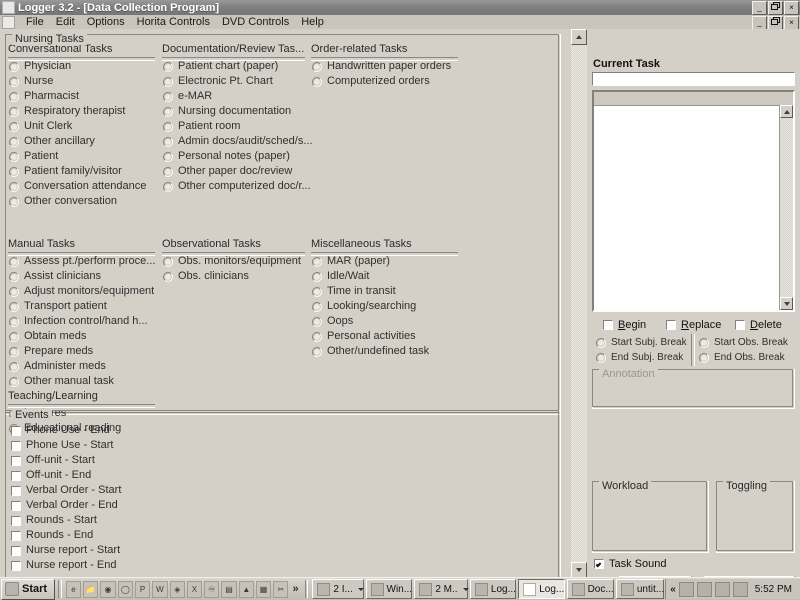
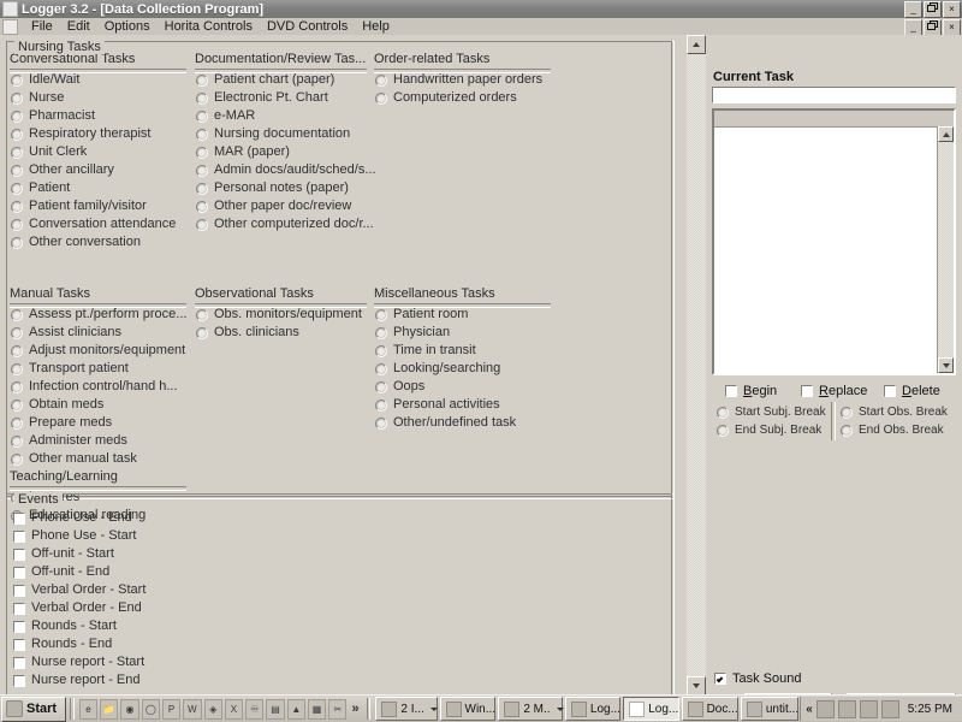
  Logger 3.2 - [Data Collection Program]
  _
  ×
  File
  Edit
  Options
  Horita Controls
  DVD Controls
  Help
  _
  ×
  Nursing Tasks
  Conversational Tasks
- Physician
+ Idle/Wait
  Nurse
  Pharmacist
  Respiratory therapist
  Unit Clerk
  Other ancillary
  Patient
  Patient family/visitor
  Conversation attendance
  Other conversation
  Documentation/Review Tas...
  Patient chart (paper)
  Electronic Pt. Chart
  e-MAR
  Nursing documentation
- Patient room
+ MAR (paper)
  Admin docs/audit/sched/s...
  Personal notes (paper)
  Other paper doc/review
  Other computerized doc/r...
  Order-related Tasks
  Handwritten paper orders
  Computerized orders
  Manual Tasks
  Assess pt./perform proce...
  Assist clinicians
  Adjust monitors/equipment
  Transport patient
  Infection control/hand h...
  Obtain meds
  Prepare meds
  Administer meds
  Other manual task
  Observational Tasks
  Obs. monitors/equipment
  Obs. clinicians
  Miscellaneous Tasks
- MAR (paper)
+ Patient room
- Idle/Wait
+ Physician
  Time in transit
  Looking/searching
  Oops
  Personal activities
  Other/undefined task
  Teaching/Learning
  Educational reading
  Events
  Phone Use - End
  Phone Use - Start
  Off-unit - Start
  Off-unit - End
  Verbal Order - Start
  Verbal Order - End
  Rounds - Start
  Rounds - End
  Nurse report - Start
  Nurse report - End
  Current Task
  Begin
  Replace
  Delete
  Start Subj. Break
  End Subj. Break
  Start Obs. Break
  End Obs. Break
- Annotation
- Workload
- Toggling
  Task Sound
  Start
  e
  📁
  ◉
  ◯
  P
  W
  ◈
  X
  ♾
  ▤
  ▲
  ▦
  ✂
  »
  2 I...
  Win...
  2 M..
  Log...
  Log...
  Doc...
  untit...
  «
- 5:52 PM
+ 5:25 PM
